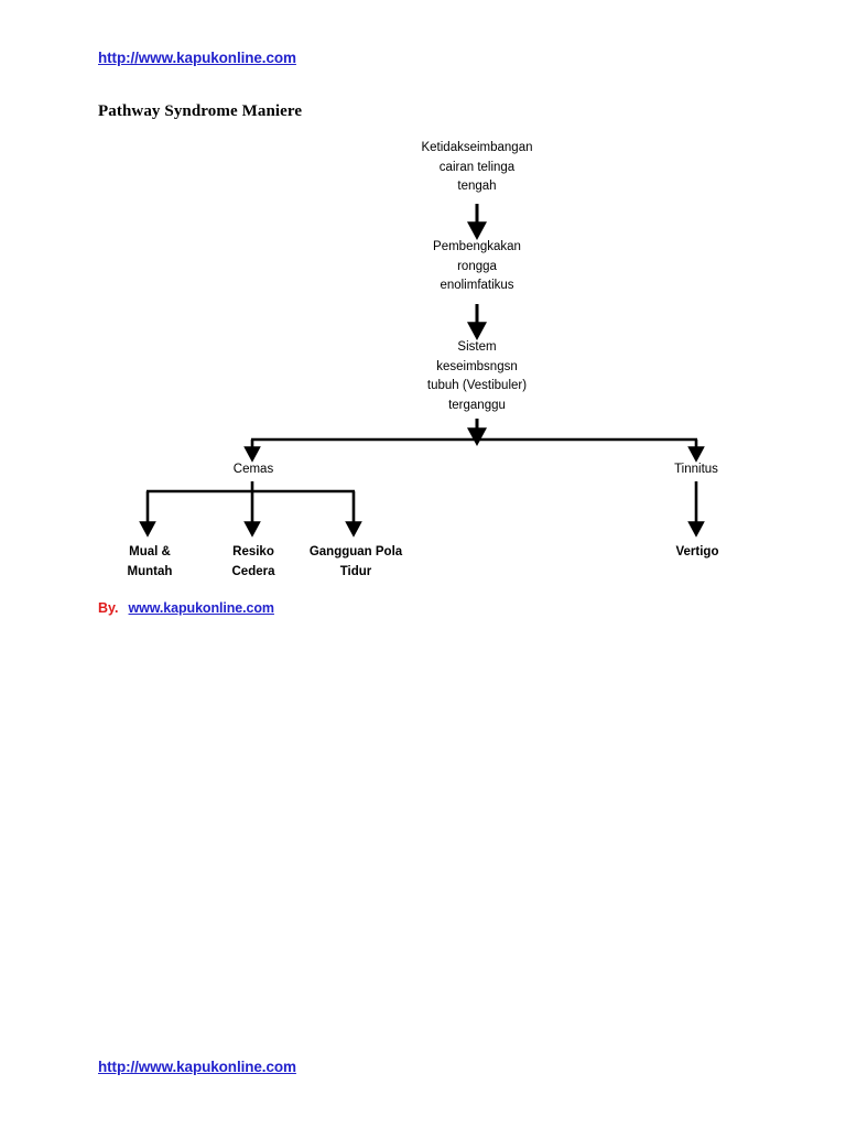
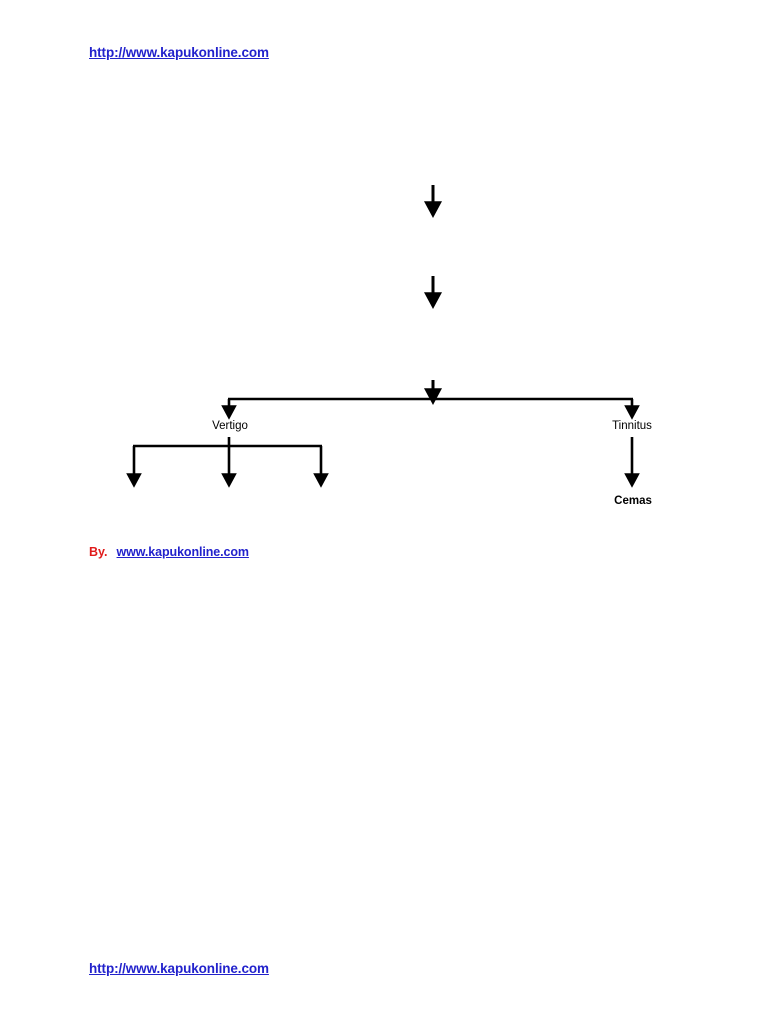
  http://www.kapukonline.com
- Pathway Syndrome Maniere
- Ketidakseimbangan
- cairan telinga
- tengah
- Pembengkakan
- rongga
- enolimfatikus
- Sistem
- keseimbsngsn
- tubuh (Vestibuler)
- terganggu
- Cemas
+ Vertigo
  Tinnitus
- Mual &
- Muntah
- Resiko
- Cedera
- Gangguan Pola
- Tidur
- Vertigo
+ Cemas
  By. www.kapukonline.com
  http://www.kapukonline.com
